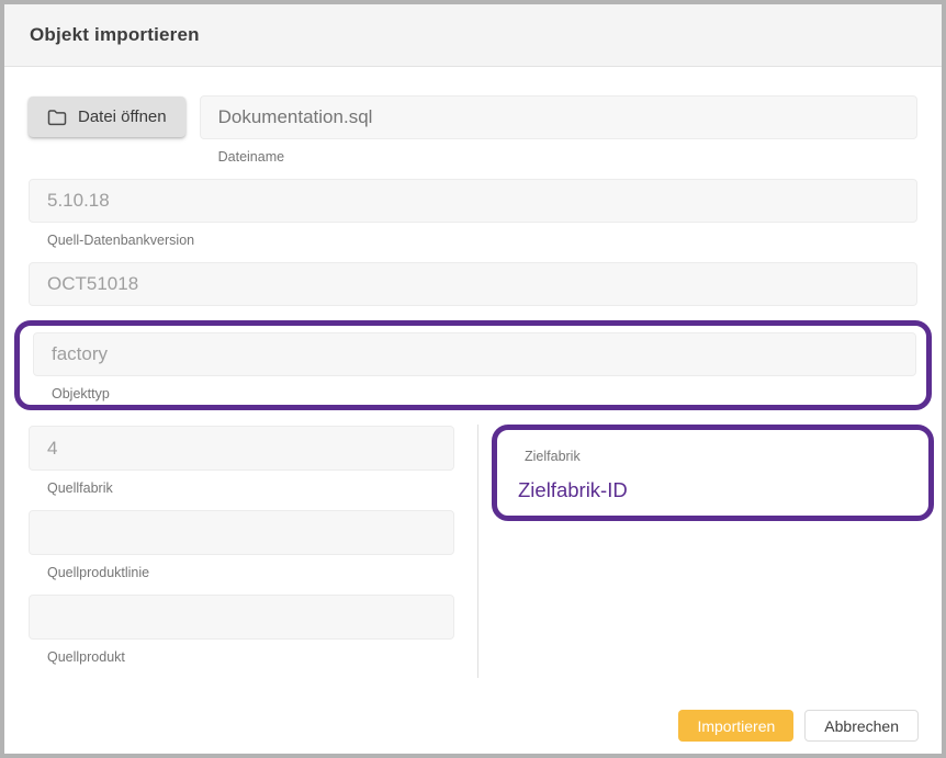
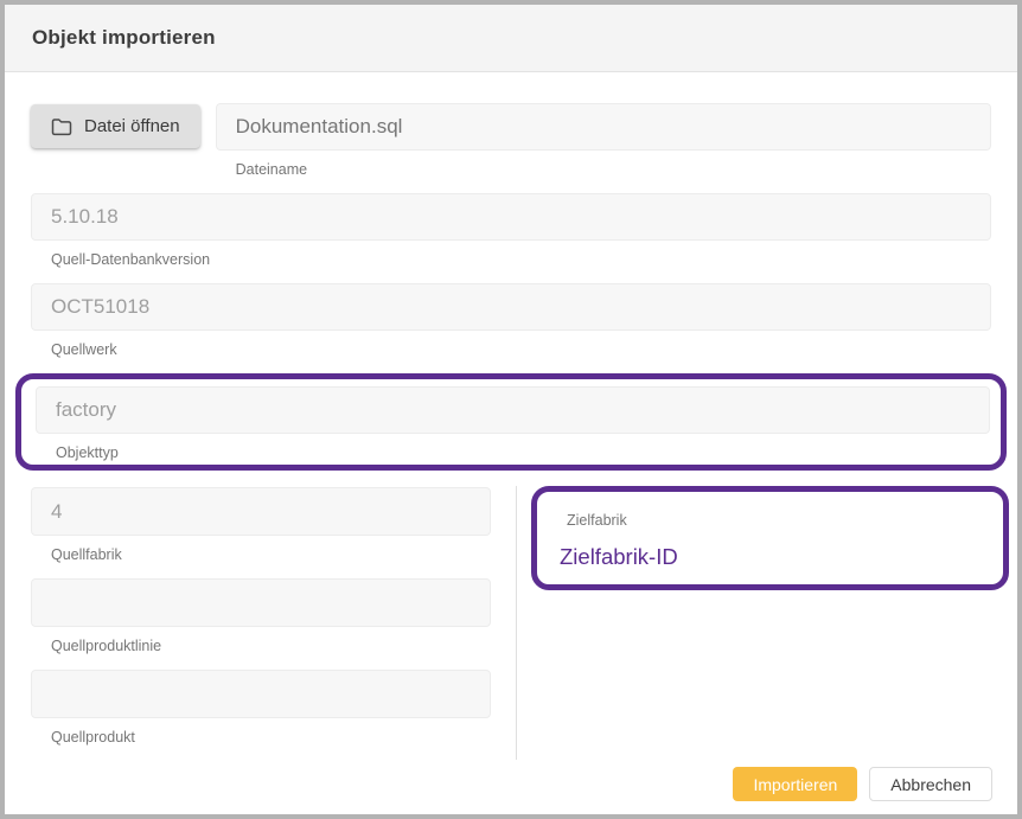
  Objekt importieren
  Datei öffnen
  Dokumentation.sql
  Dateiname
  5.10.18
  Quell-Datenbankversion
  OCT51018
+ Quellwerk
  factory
  Objekttyp
  4
  Quellfabrik
  Quellproduktlinie
  Quellprodukt
  Zielfabrik
  Zielfabrik-ID
  Importieren
  Abbrechen
